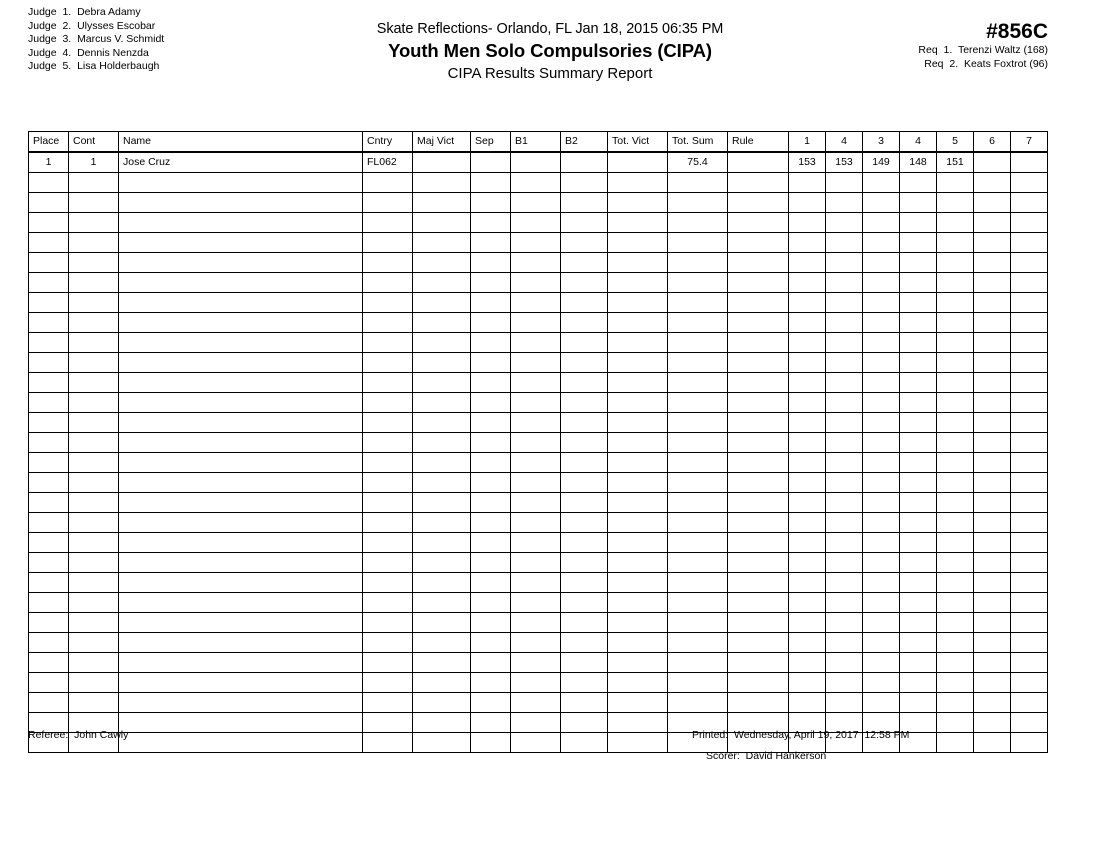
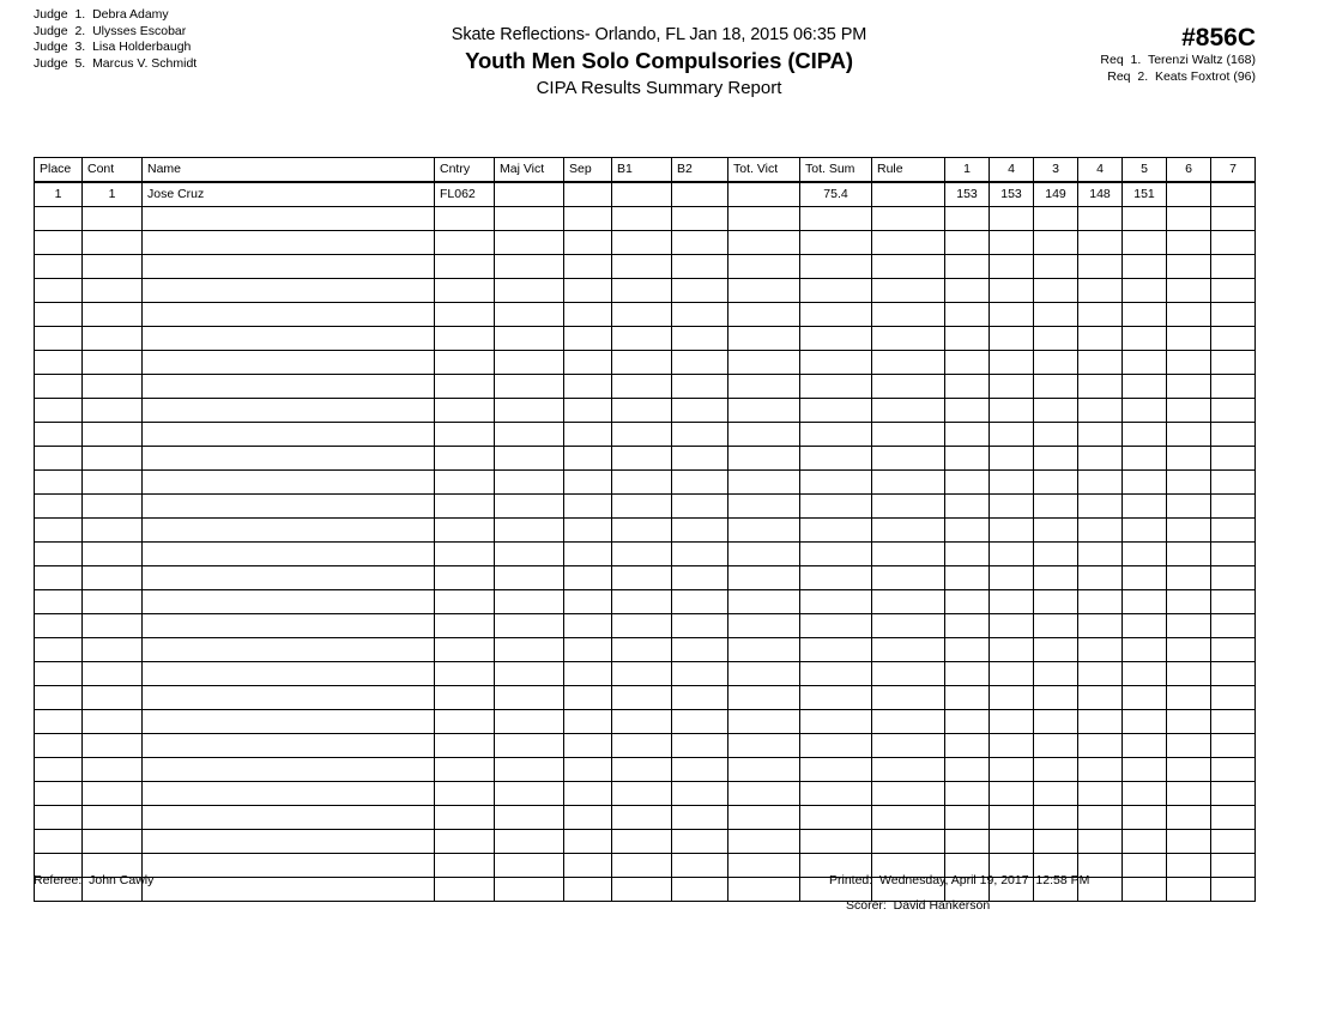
  Judge 1. Debra Adamy
  Judge 2. Ulysses Escobar
- Judge 3. Marcus V. Schmidt
+ Judge 3. Lisa Holderbaugh
- Judge 4. Dennis Nenzda
- Judge 5. Lisa Holderbaugh
+ Judge 5. Marcus V. Schmidt
  Skate Reflections- Orlando, FL Jan 18, 2015 06:35 PM
  Youth Men Solo Compulsories (CIPA)
  CIPA Results Summary Report
  #856C
  Req 1. Terenzi Waltz (168)
  Req 2. Keats Foxtrot (96)
  Place	Cont	Name	Cntry	Maj Vict	Sep	B1	B2	Tot. Vict	Tot. Sum	Rule	1	4	3	4	5	6	7
  1	1	Jose Cruz	FL062						75.4		153	153	149	148	151
  Referee: John Cawly
  Printed: Wednesday, April 19, 2017 12:58 PM
  Scorer: David Hankerson
